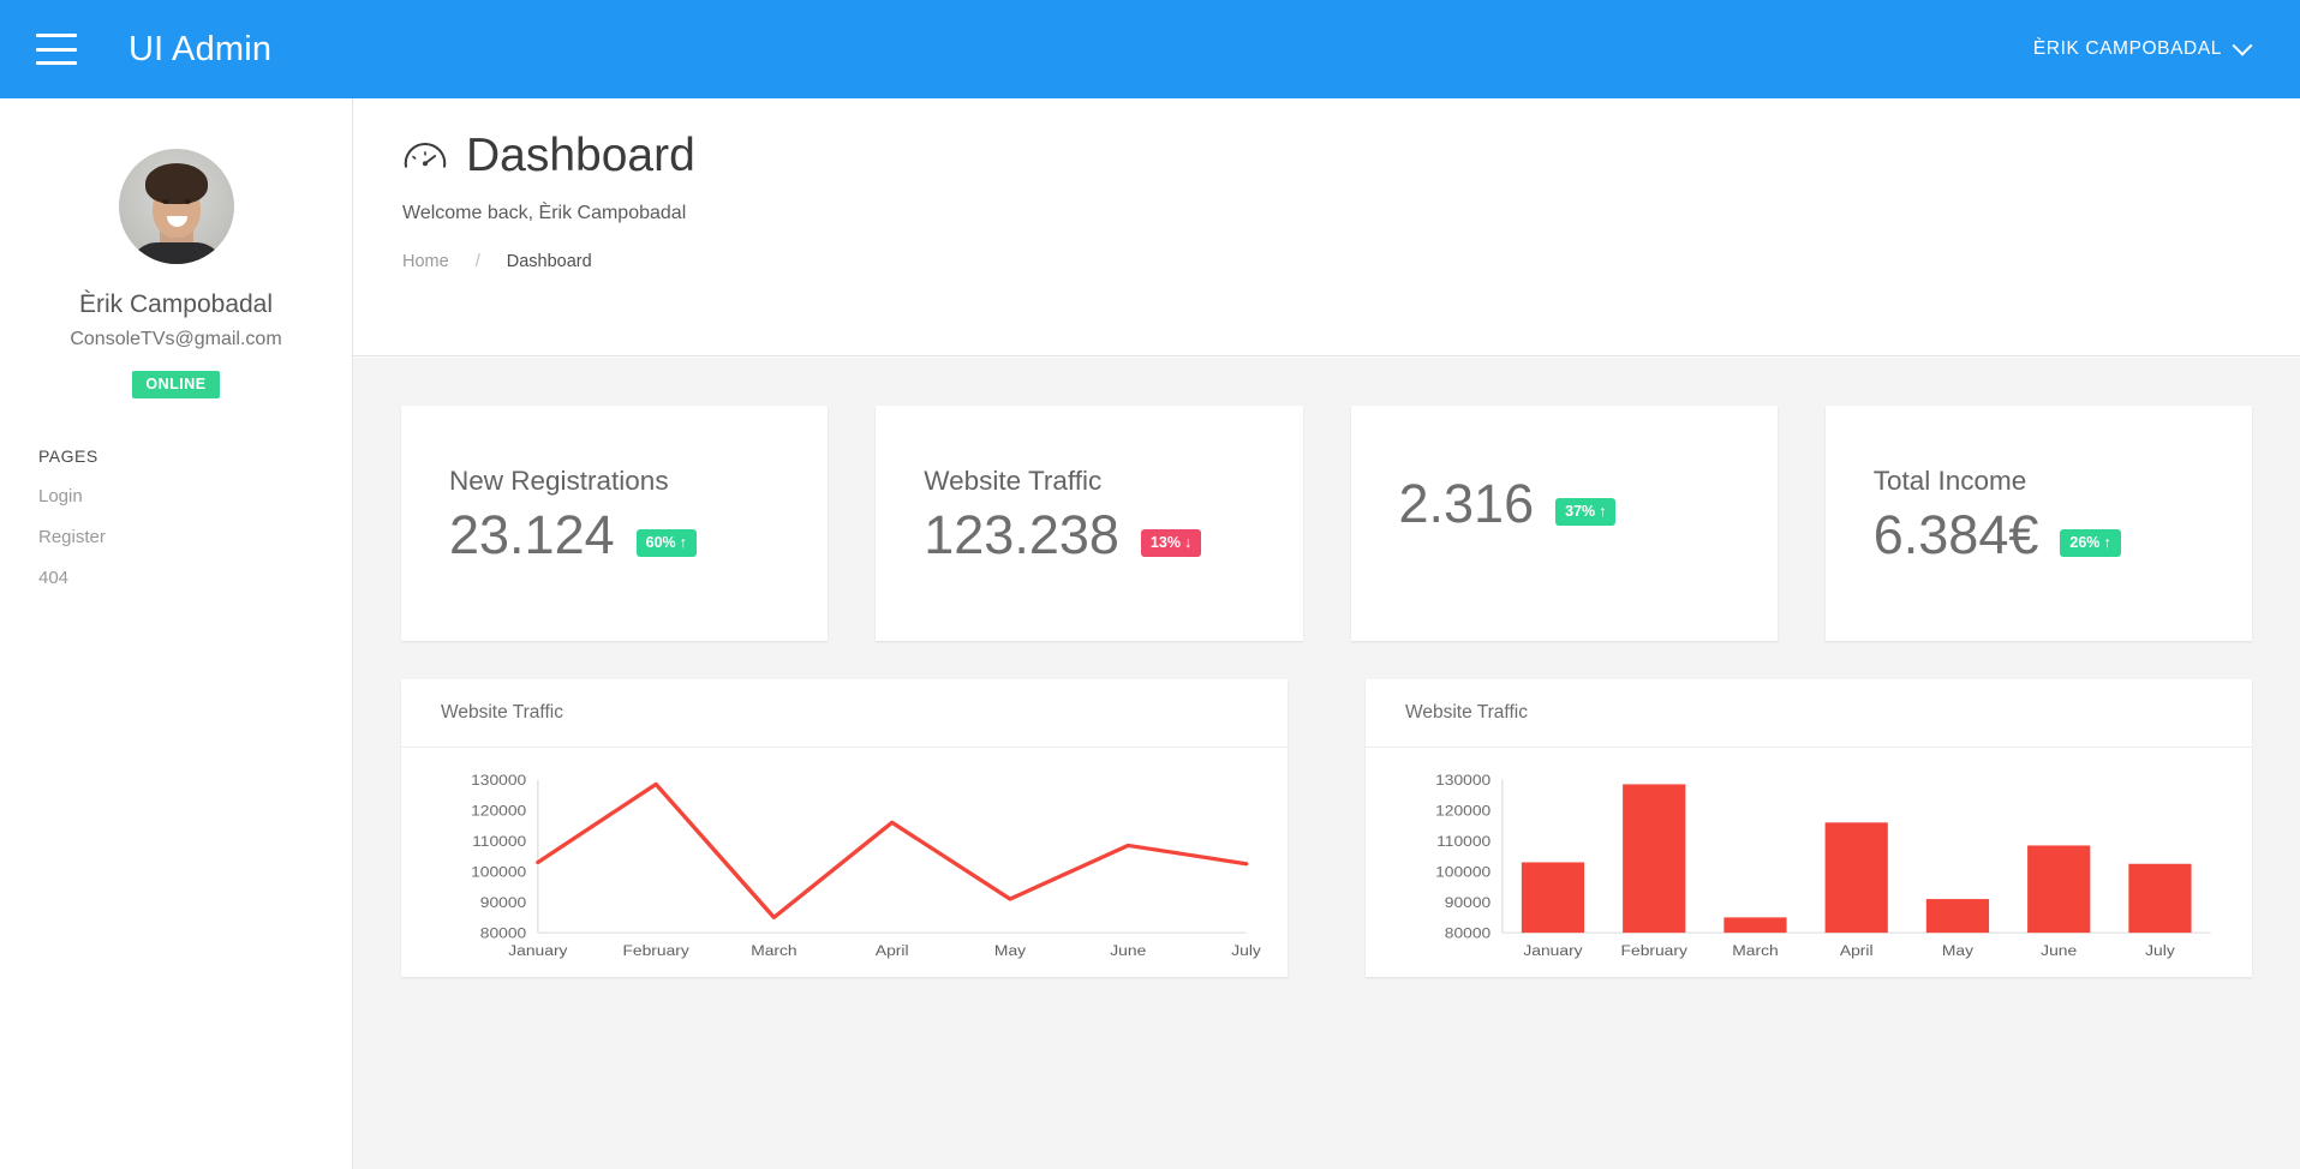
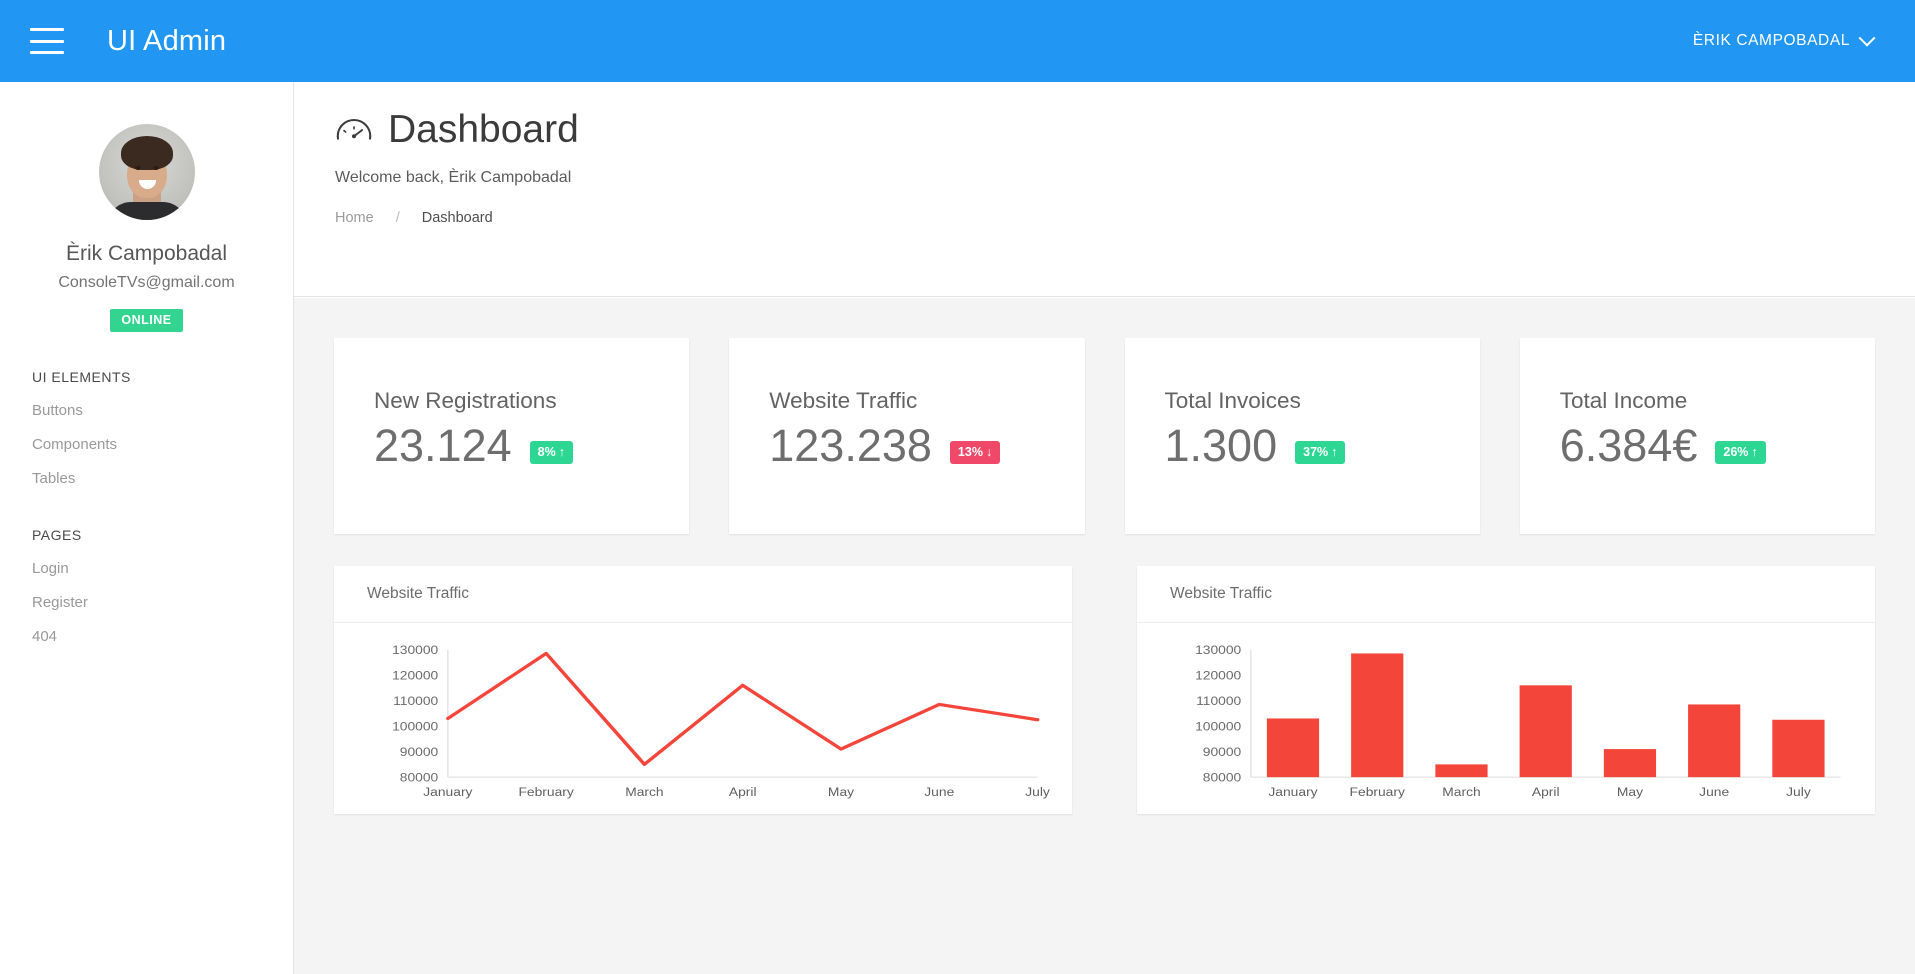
  UI Admin
  ÈRIK CAMPOBADAL
  Èrik Campobadal
  ConsoleTVs@gmail.com
  ONLINE
+ UI ELEMENTS
+ Buttons
+ Components
+ Tables
  PAGES
  Login
  Register
  404
  Dashboard
  Welcome back, Èrik Campobadal
  Home
  /
  Dashboard
  New Registrations
  23.124
- 60%
+ 8%
  ↑
  Website Traffic
  123.238
  13%
  ↓
+ Total Invoices
- 2.316
+ 1.300
  37%
  ↑
  Total Income
  6.384€
  26%
  ↑
  Website Traffic
  80000
  90000
  100000
  110000
  120000
  130000
  January
  February
  March
  April
  May
  June
  July
  Website Traffic
  80000
  90000
  100000
  110000
  120000
  130000
  January
  February
  March
  April
  May
  June
  July
